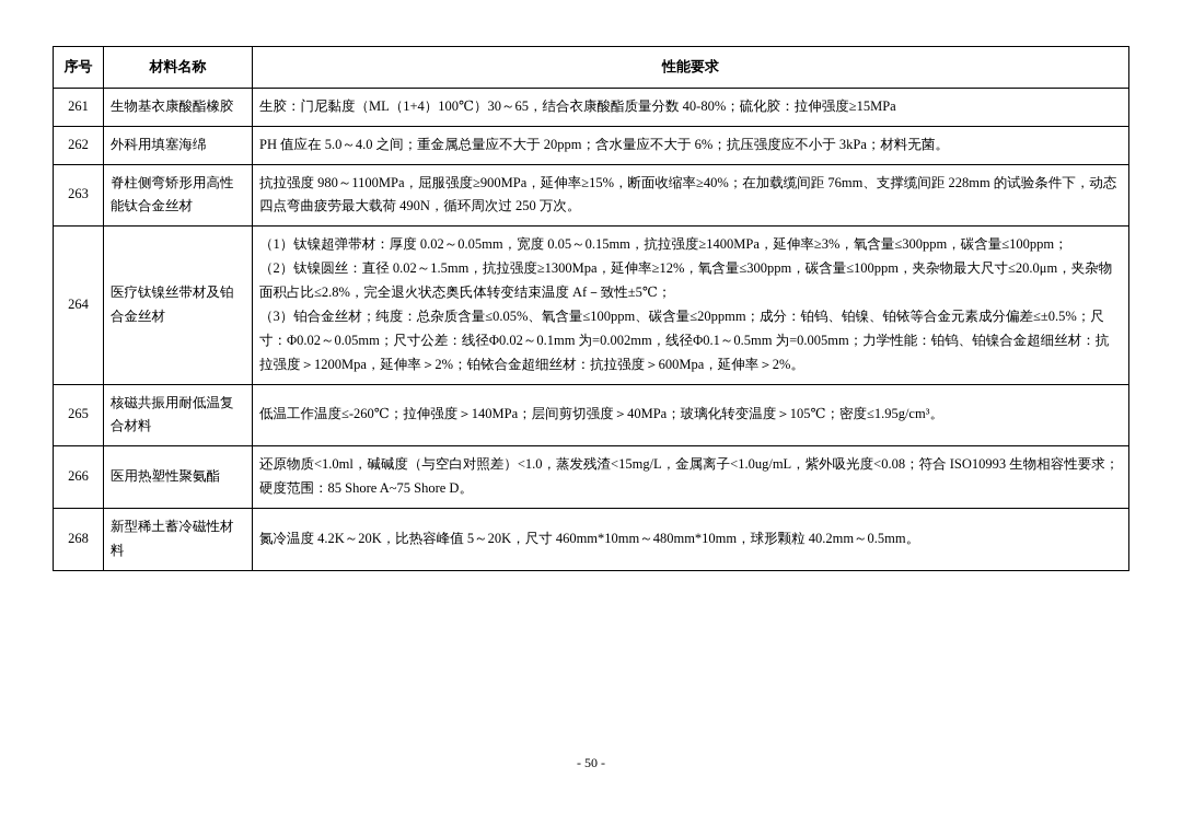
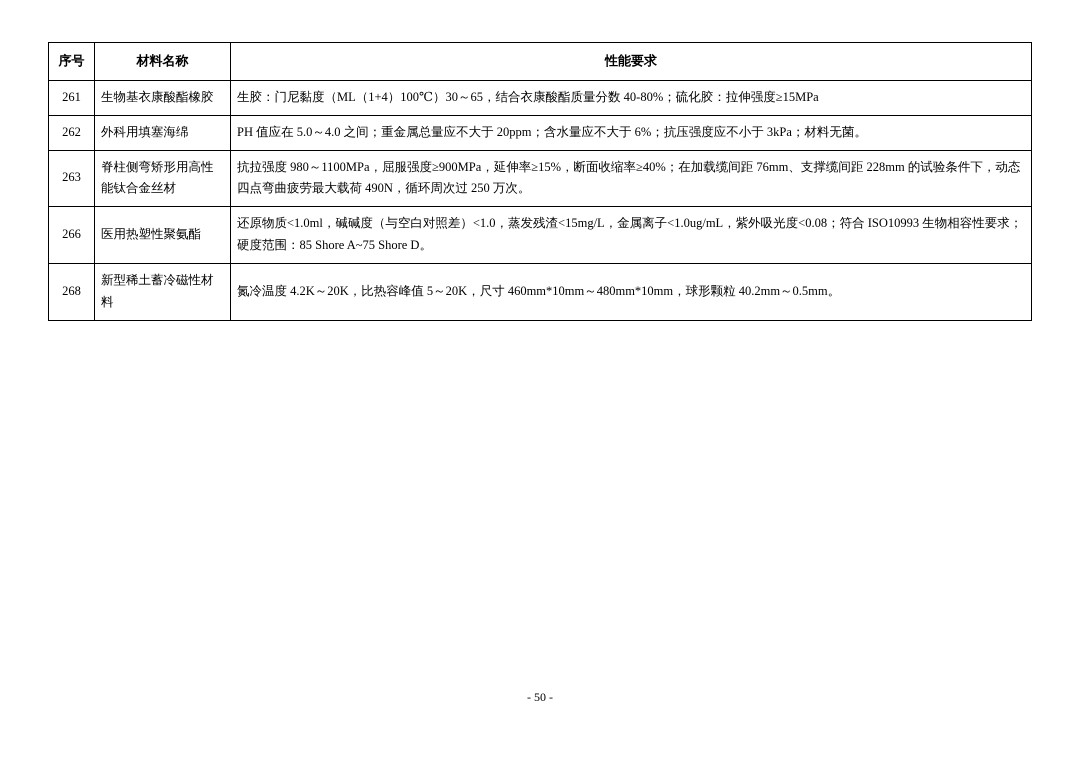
  序号	材料名称	性能要求
  261	生物基衣康酸酯橡胶	生胶：门尼黏度（ML（1+4）100℃）30～65，结合衣康酸酯质量分数 40-80%；硫化胶：拉伸强度≥15MPa
  262	外科用填塞海绵	PH 值应在 5.0～4.0 之间；重金属总量应不大于 20ppm；含水量应不大于 6%；抗压强度应不小于 3kPa；材料无菌。
  263	脊柱侧弯矫形用高性能钛合金丝材	抗拉强度 980～1100MPa，屈服强度≥900MPa，延伸率≥15%，断面收缩率≥40%；在加载缆间距 76mm、支撑缆间距 228mm 的试验条件下，动态四点弯曲疲劳最大载荷 490N，循环周次过 250 万次。
- 264	医疗钛镍丝带材及铂合金丝材	（1）钛镍超弹带材：厚度 0.02～0.05mm，宽度 0.05～0.15mm，抗拉强度≥1400MPa，延伸率≥3%，氧含量≤300ppm，碳含量≤100ppm； （2）钛镍圆丝：直径 0.02～1.5mm，抗拉强度≥1300Mpa，延伸率≥12%，氧含量≤300ppm，碳含量≤100ppm，夹杂物最大尺寸≤20.0μm，夹杂物面积占比≤2.8%，完全退火状态奥氏体转变结束温度 Af－致性±5℃； （3）铂合金丝材；纯度：总杂质含量≤0.05%、氧含量≤100ppm、碳含量≤20ppmm；成分：铂钨、铂镍、铂铱等合金元素成分偏差≤±0.5%；尺寸：Φ0.02～0.05mm；尺寸公差：线径Φ0.02～0.1mm 为=0.002mm，线径Φ0.1～0.5mm 为=0.005mm；力学性能：铂钨、铂镍合金超细丝材：抗拉强度＞1200Mpa，延伸率＞2%；铂铱合金超细丝材：抗拉强度＞600Mpa，延伸率＞2%。
- 265	核磁共振用耐低温复合材料	低温工作温度≤-260℃；拉伸强度＞140MPa；层间剪切强度＞40MPa；玻璃化转变温度＞105℃；密度≤1.95g/cm³。
  266	医用热塑性聚氨酯	还原物质<1.0ml，碱碱度（与空白对照差）<1.0，蒸发残渣<15mg/L，金属离子<1.0ug/mL，紫外吸光度<0.08；符合 ISO10993 生物相容性要求；硬度范围：85 Shore A~75 Shore D。
  268	新型稀土蓄冷磁性材料	氮冷温度 4.2K～20K，比热容峰值 5～20K，尺寸 460mm*10mm～480mm*10mm，球形颗粒 40.2mm～0.5mm。
  - 50 -
